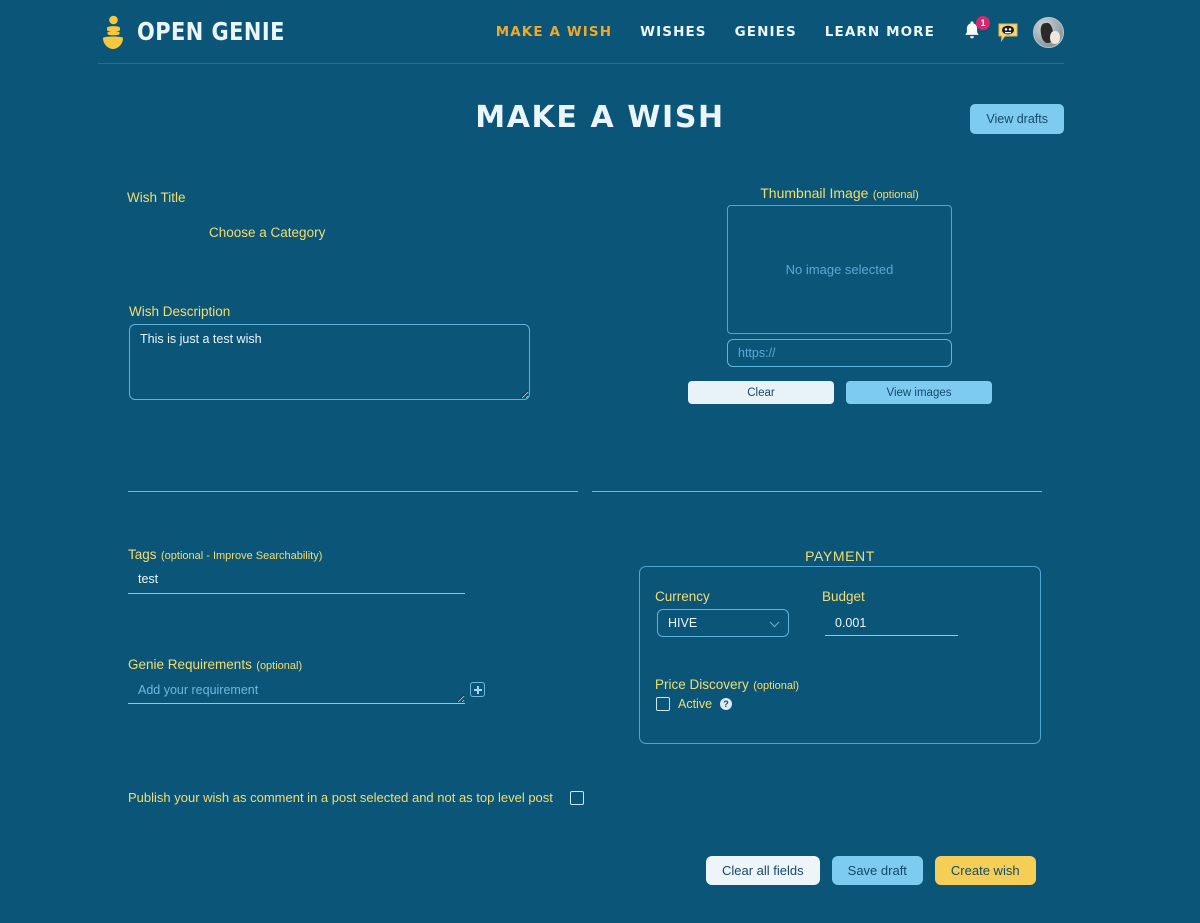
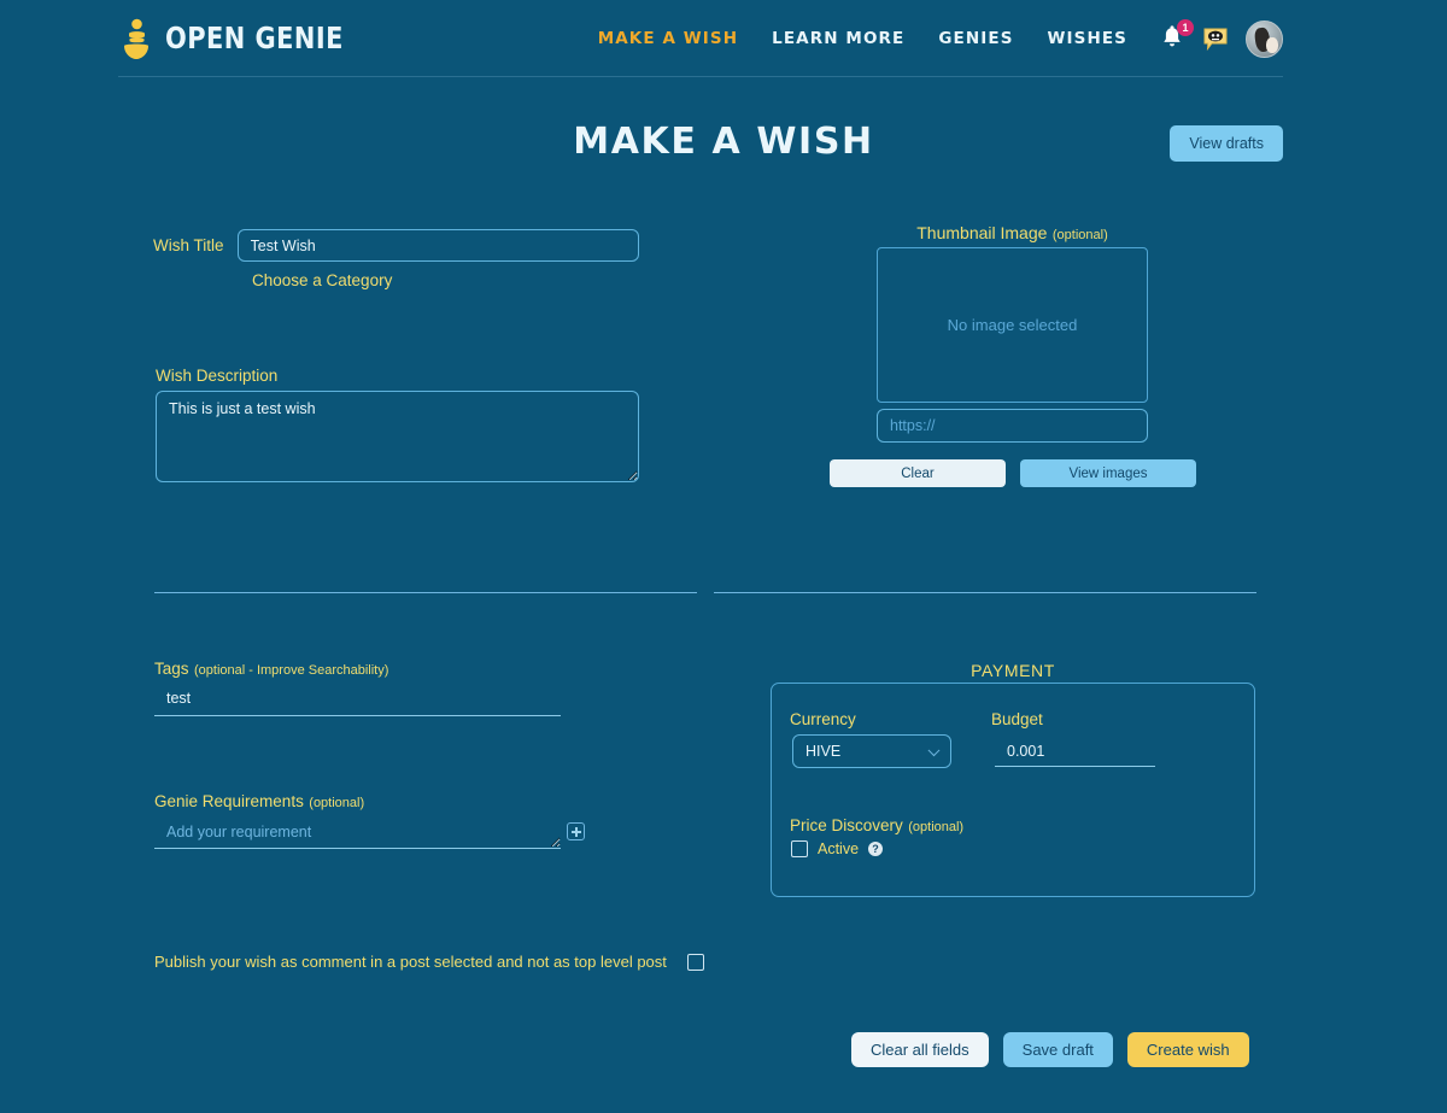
  OPEN GENIE
  MAKE A WISH
- WISHES
+ LEARN MORE
  GENIES
- LEARN MORE
+ WISHES
  1
  MAKE A WISH
  View drafts
  Wish Title
+ Test Wish
  Choose a Category
  Wish Description
  This is just a test wish
  Thumbnail Image (optional)
  No image selected
  https://
  Clear
  View images
  Tags (optional - Improve Searchability)
  test
  Genie Requirements (optional)
  Add your requirement
  PAYMENT
  Currency
  HIVE
  Budget
  0.001
  Price Discovery (optional)
  Active
  ?
  Publish your wish as comment in a post selected and not as top level post
  Clear all fields
  Save draft
  Create wish
